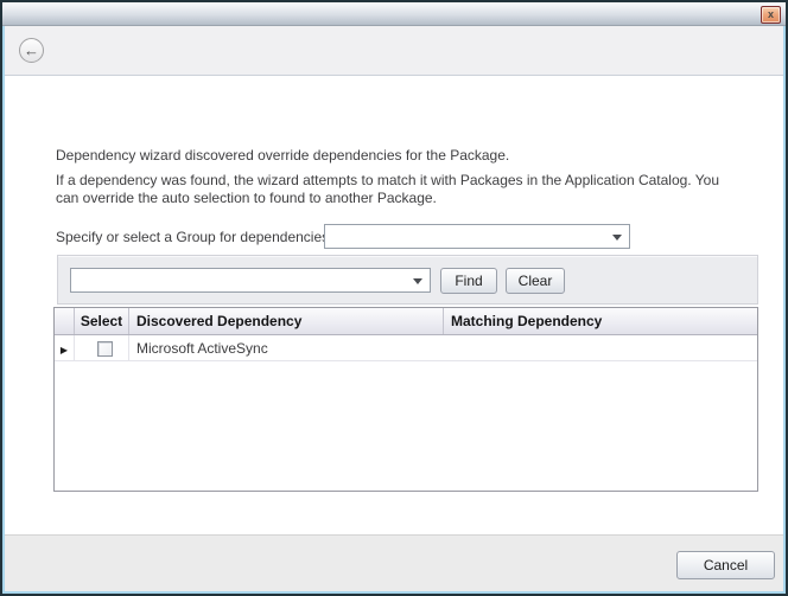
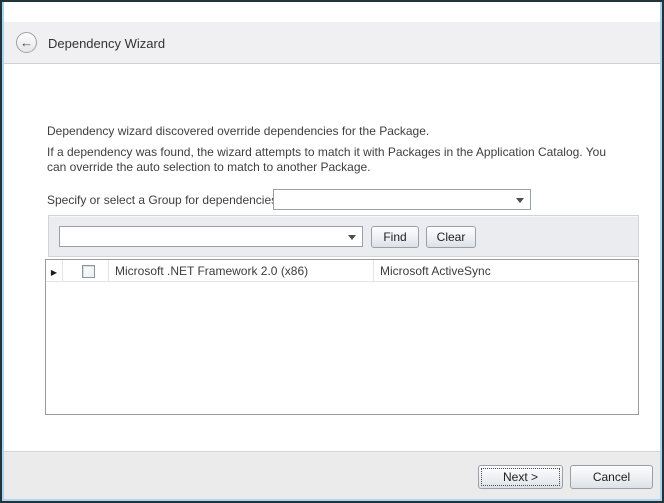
- x
  ←
+ Dependency Wizard
  Dependency wizard discovered override dependencies for the Package.
- If a dependency was found, the wizard attempts to match it with Packages in the Application Catalog. You can override the auto selection to found to another Package.
+ If a dependency was found, the wizard attempts to match it with Packages in the Application Catalog. You can override the auto selection to match to another Package.
  Specify or select a Group for dependencie
  Find
  Clear
- Select
- Discovered Dependency
- Matching Dependency
  ▶
+ Microsoft .NET Framework 2.0 (x86)
  Microsoft ActiveSync
+ Next >
  Cancel
